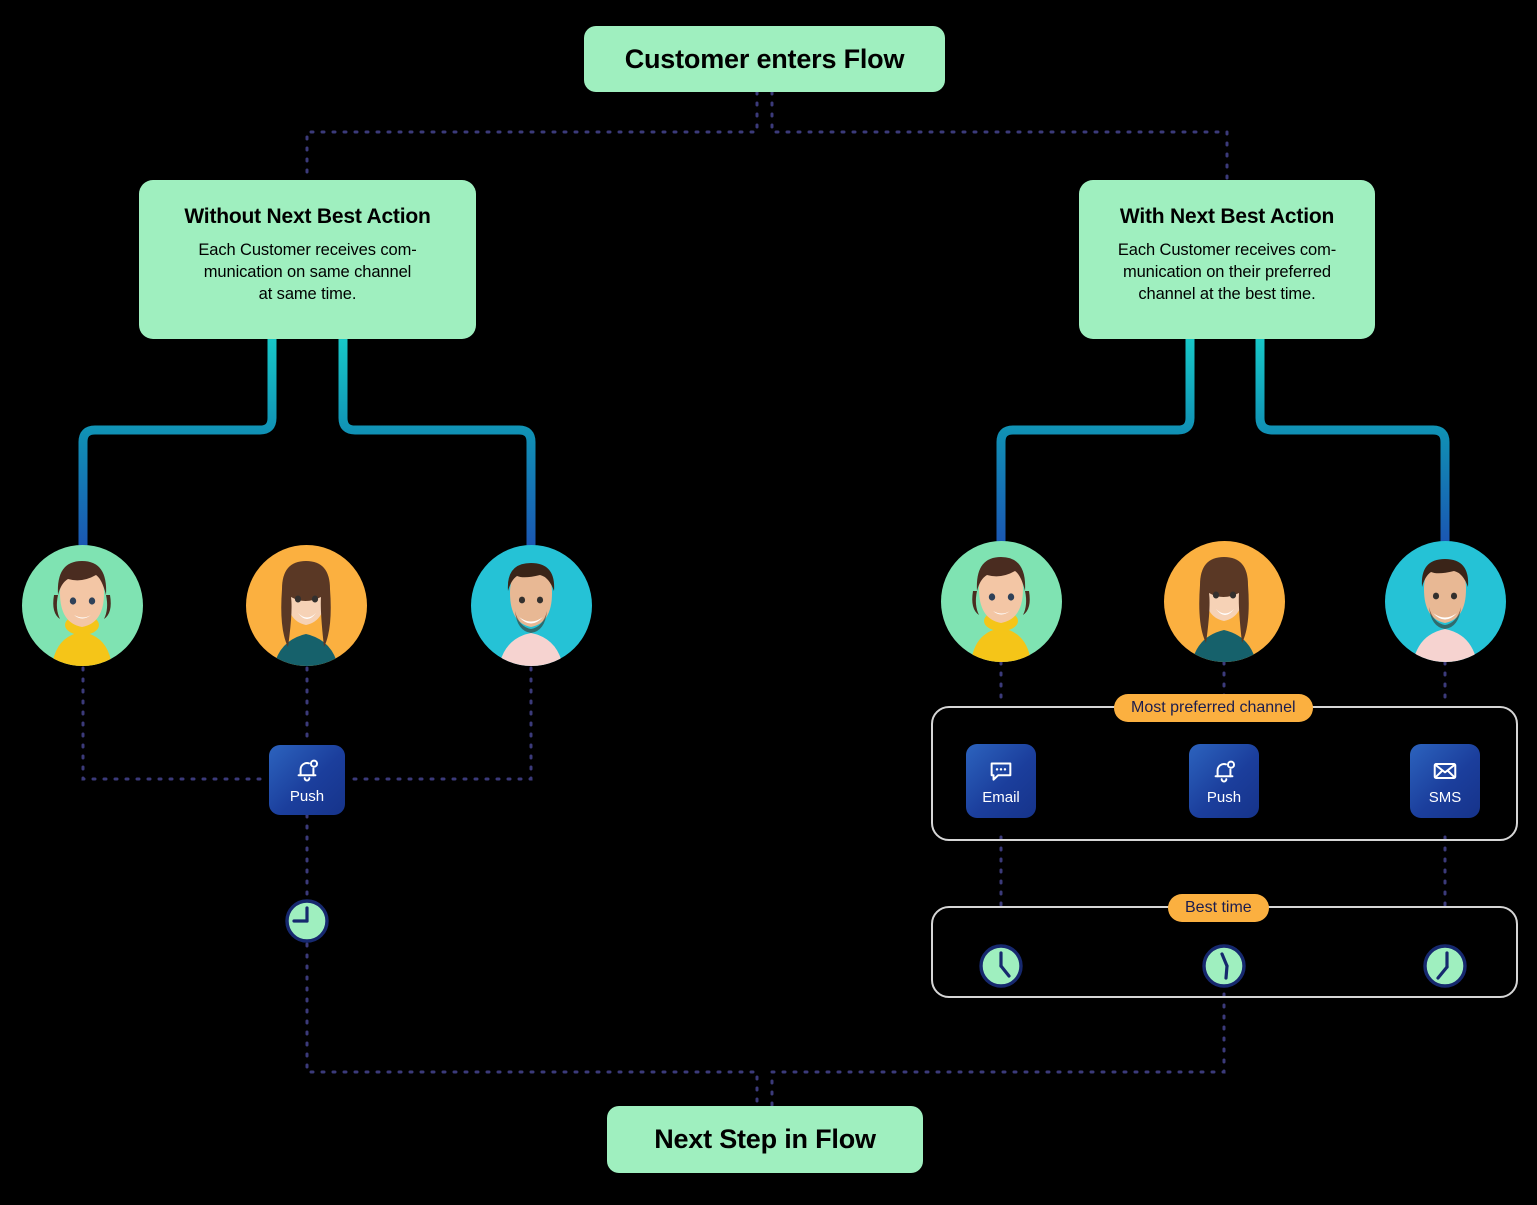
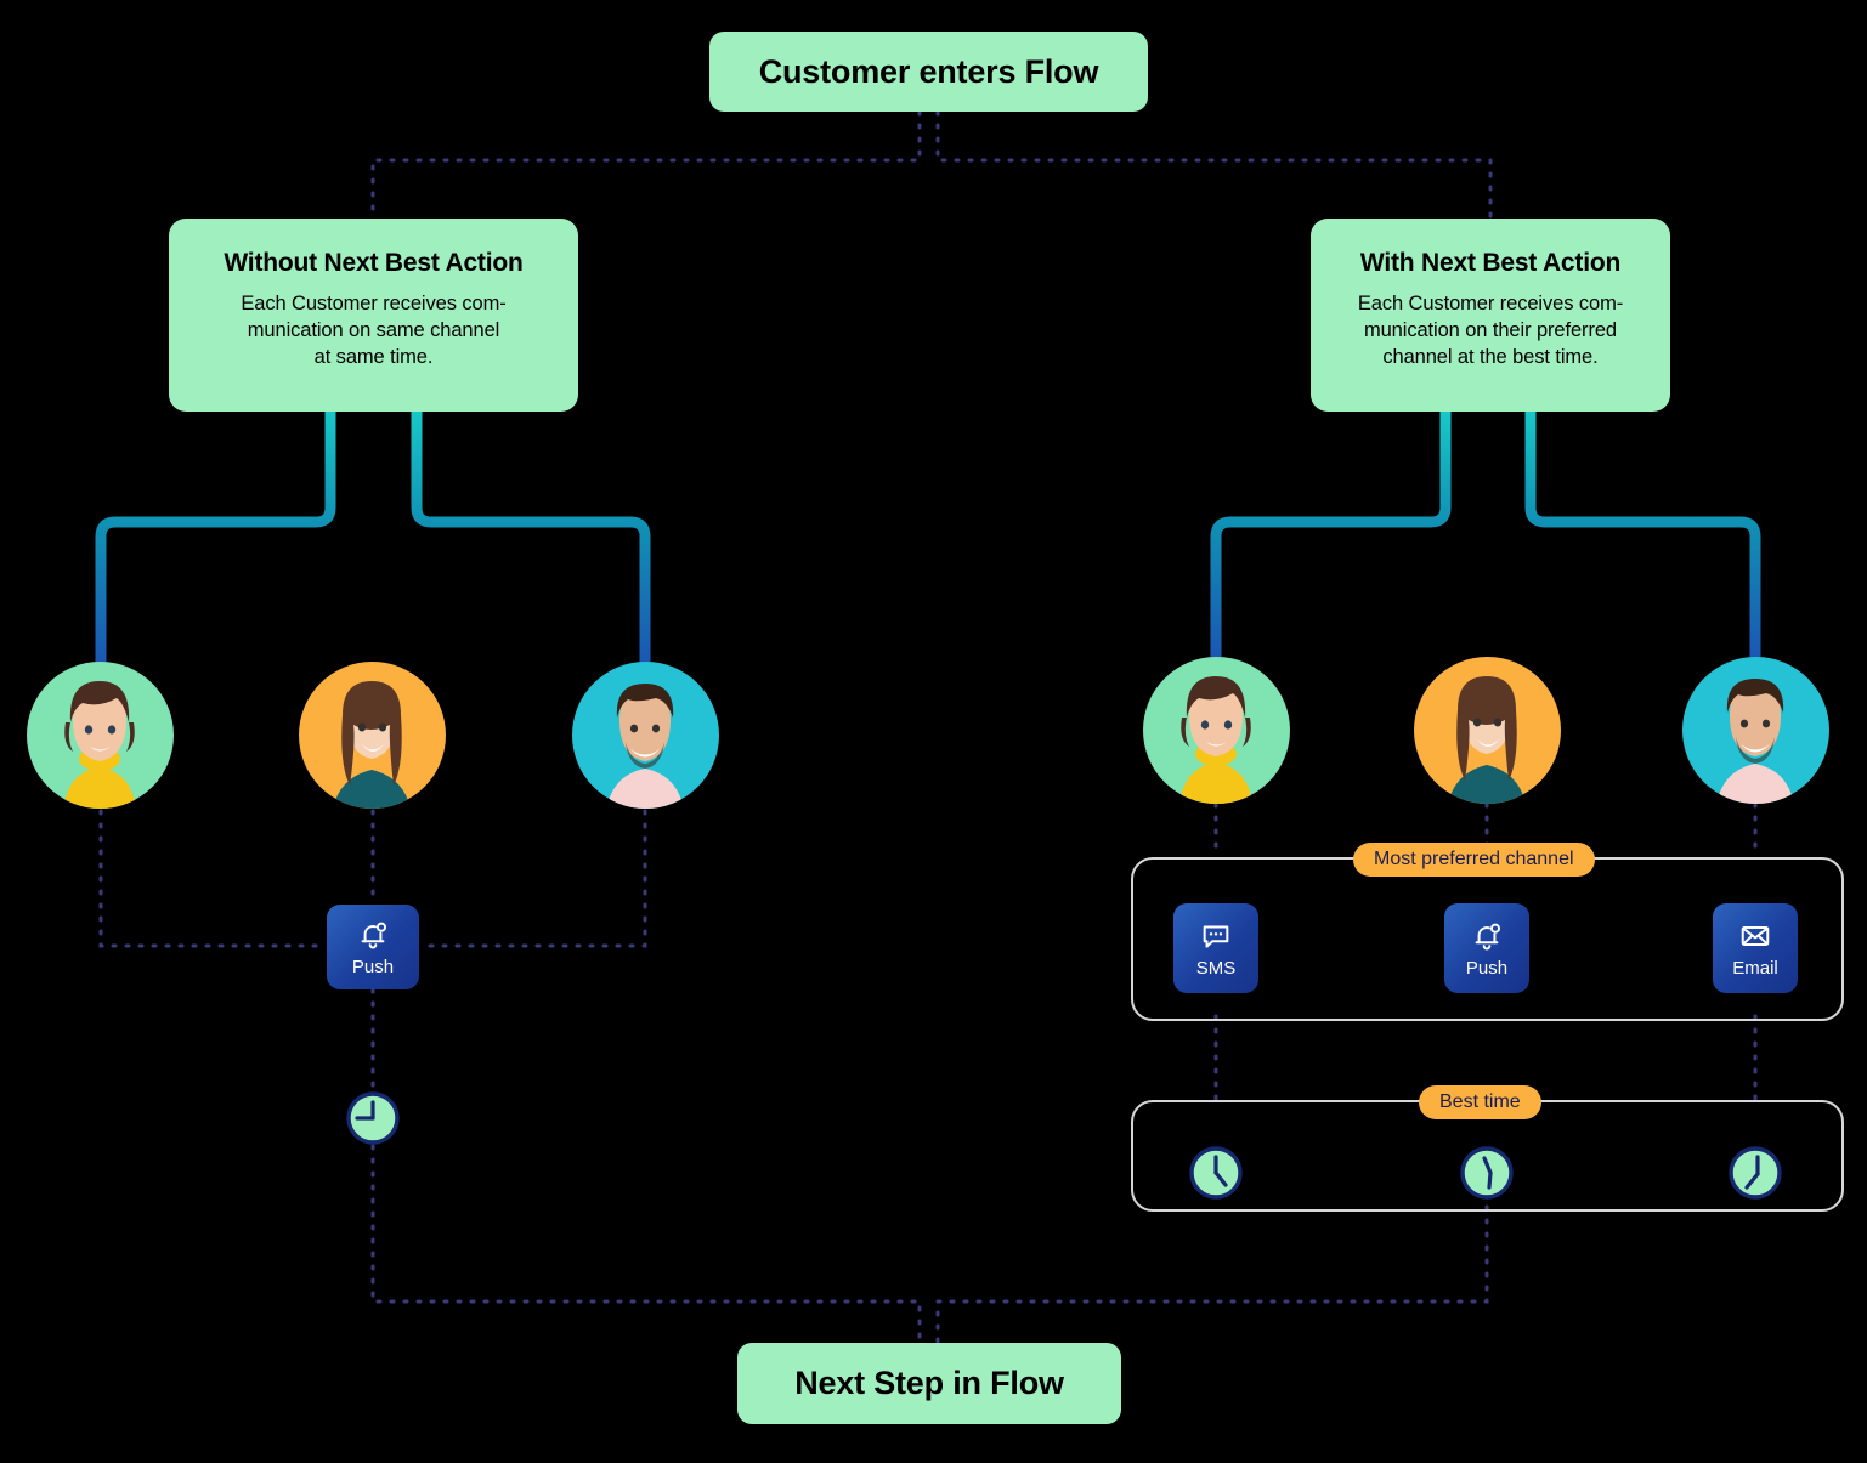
  Customer enters Flow
  Without Next Best Action
  Each Customer receives com-
  munication on same channel
  at same time.
  With Next Best Action
  Each Customer receives com-
  munication on their preferred
  channel at the best time.
  Push
  Most preferred channel
- Email
+ SMS
  Push
- SMS
+ Email
  Best time
  Next Step in Flow
